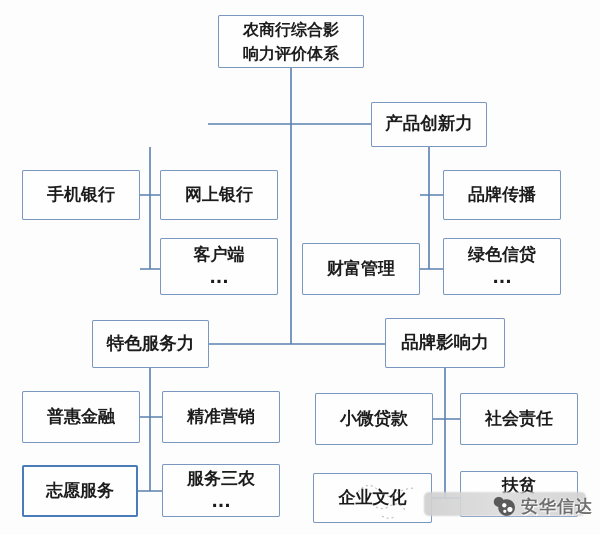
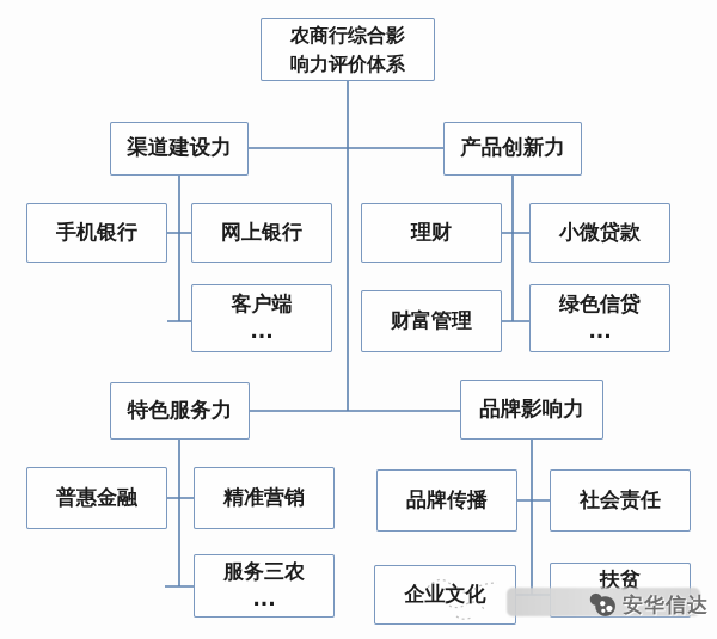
  农商行综合影
  响力评价体系
+ 渠道建设力
  产品创新力
  特色服务力
  品牌影响力
  手机银行
  网上银行
  客户端
  ...
+ 理财
- 品牌传播
+ 小微贷款
  财富管理
  绿色信贷
  ...
  普惠金融
  精准营销
- 志愿服务
  服务三农
  ...
- 小微贷款
+ 品牌传播
  社会责任
  企业文化
  扶贫
  安华信达
